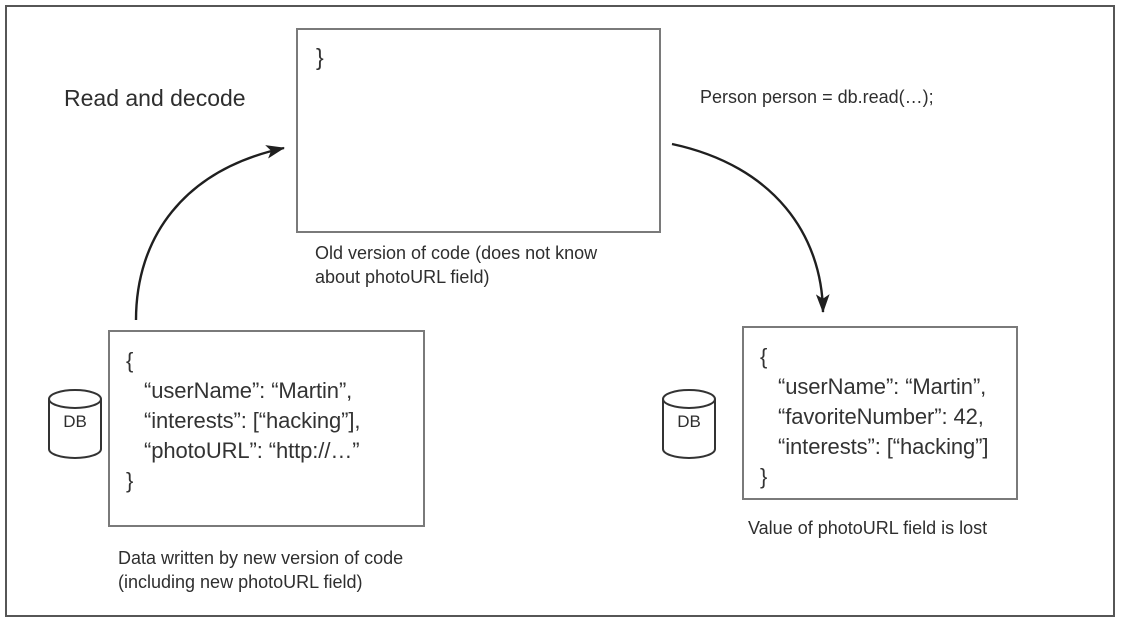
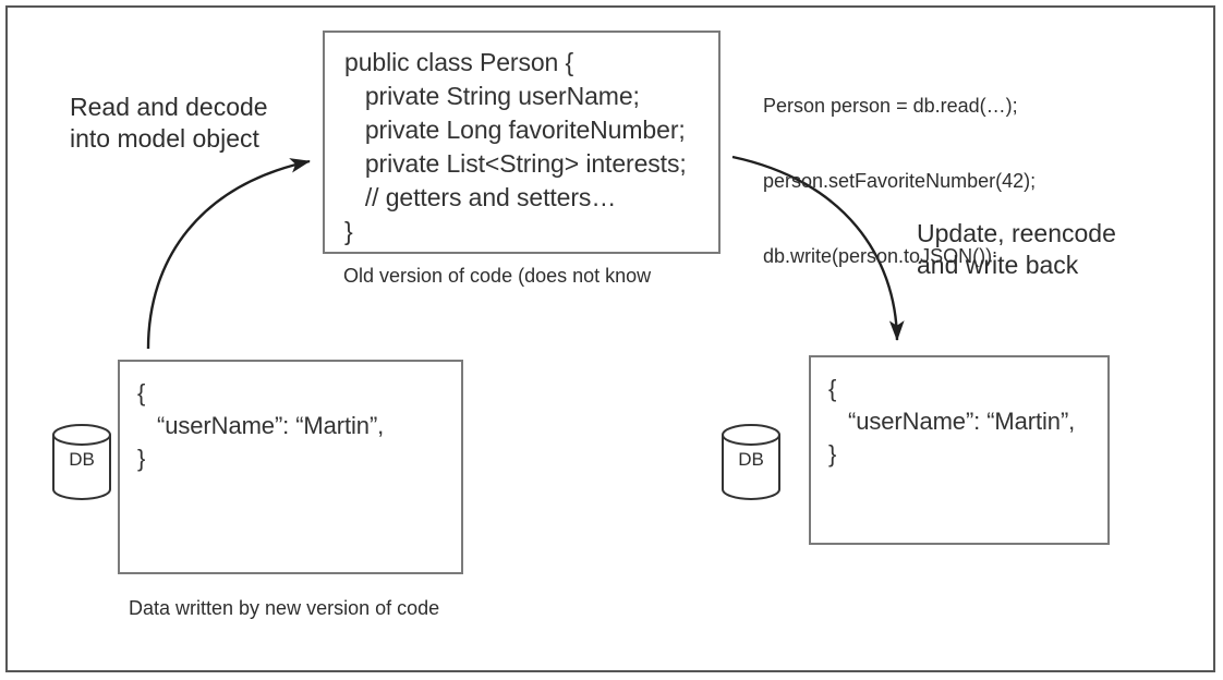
+ public class Person {
+ private String userName;
+ private Long favoriteNumber;
+ private List<String> interests;
+ // getters and setters…
  }
  Old version of code (does not know
- about photoURL field)
  Person person = db.read(…);
+ person.setFavoriteNumber(42);
+ db.write(person.toJSON());
  Read and decode
+ into model object
+ Update, reencode
+ and write back
  DB
  {
  “userName”: “Martin”,
- “interests”: [“hacking”],
- “photoURL”: “http://…”
  }
  Data written by new version of code
- (including new photoURL field)
  DB
  {
  “userName”: “Martin”,
- “favoriteNumber”: 42,
- “interests”: [“hacking”]
  }
- Value of photoURL field is lost
